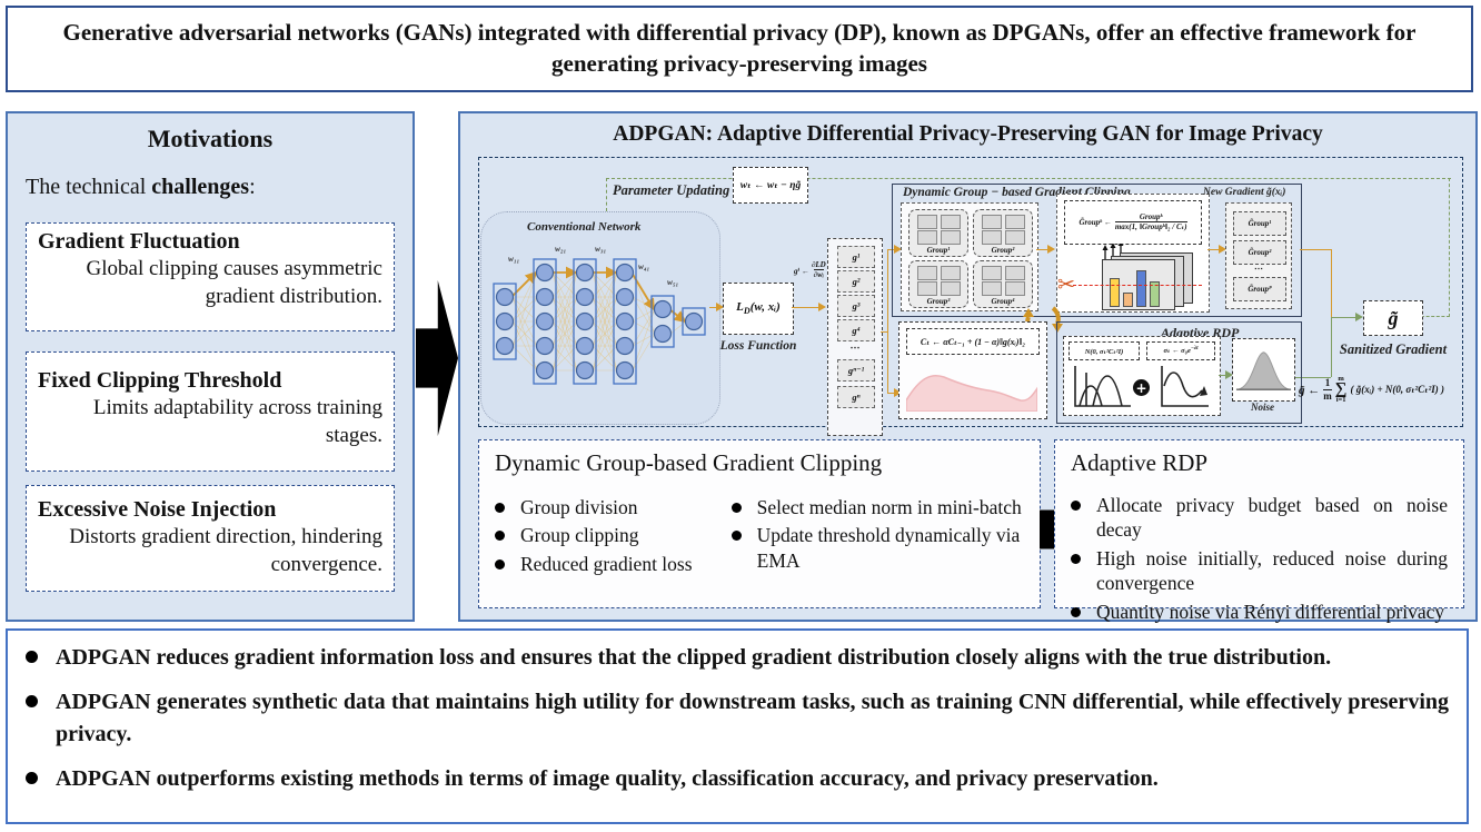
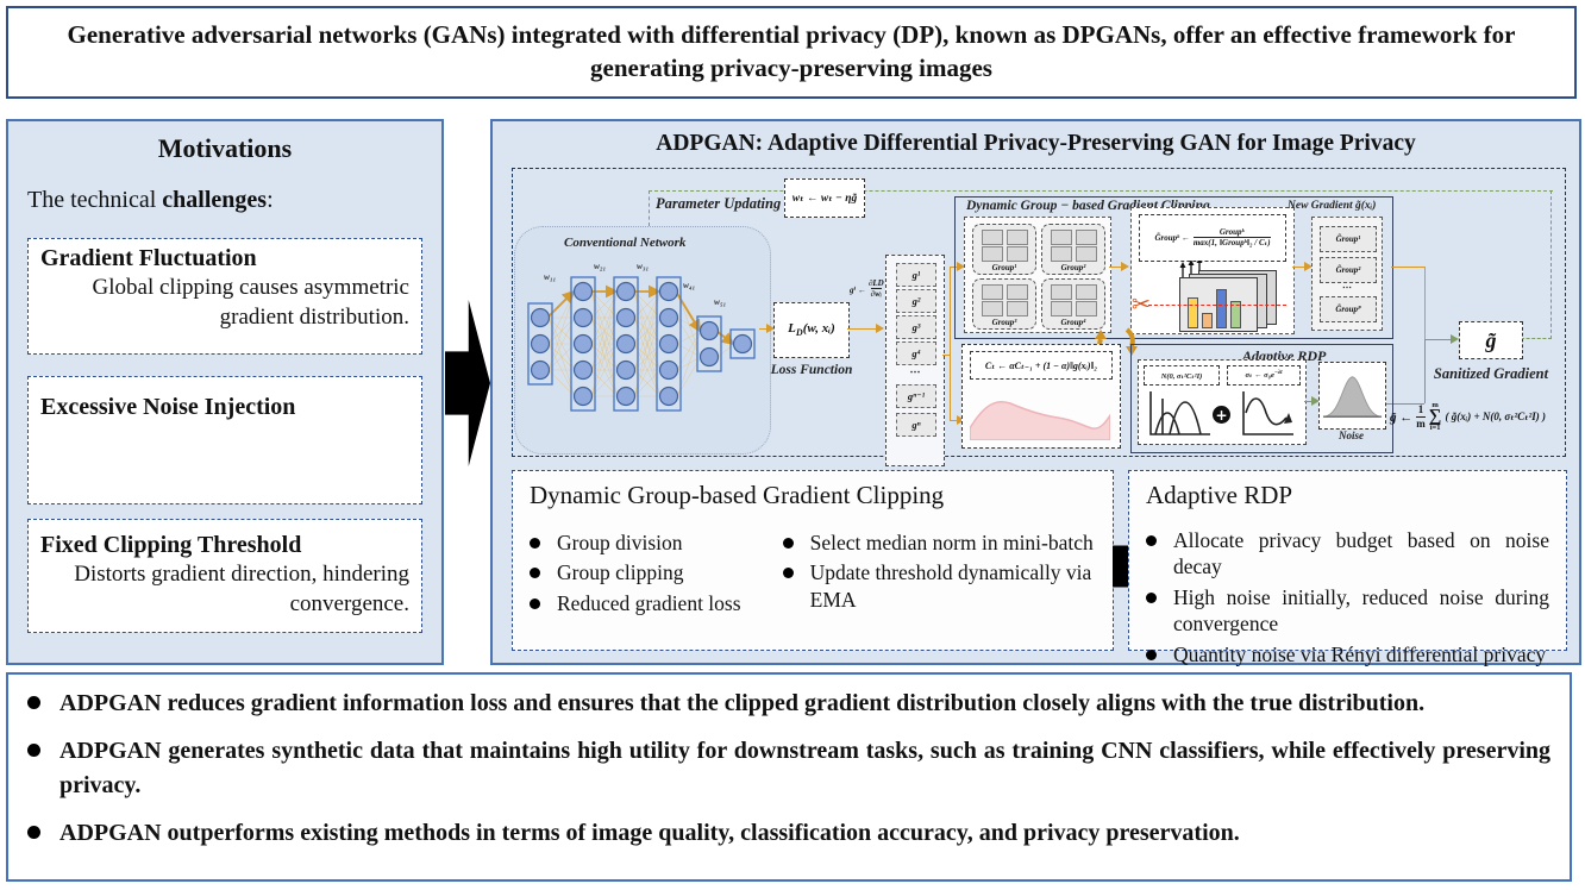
  Generative adversarial networks (GANs) integrated with differential privacy (DP), known as DPGANs, offer an effective framework for generating privacy-preserving images
  Motivations
  The technical challenges:
  Gradient Fluctuation
  Global clipping causes asymmetric gradient distribution.
- Fixed Clipping Threshold
+ Excessive Noise Injection
- Limits adaptability across training stages.
- Excessive Noise Injection
+ Fixed Clipping Threshold
  Distorts gradient direction, hindering convergence.
  ADPGAN: Adaptive Differential Privacy-Preserving GAN for Image Privacy
  Parameter Updating
  wₜ ← wₜ − ηg̃
  Conventional Network
  w₁₁
  w₂₁
  w₃₁
  w₄₁
  w₅₁
  LD(w, xᵢ)
  Loss Function
  gⁱ ←
  ∂LD
  ∂wᵢ
  g¹
  g²
  g³
  g⁴
  ⋯
  gⁿ⁻¹
  gⁿ
  Dynamic Group − based Gradient Clipping
  Group¹
  Group²
  Group³
  Group⁴
  G̃roupᵏ ←
  Groupᵏ
  max(1, ‖Groupᵏ‖₂ / Cₜ)
  ✂
  New Gradient g̃(xᵢ)
  G̃roup¹
  G̃roup²
  ⋯
  G̃roupᴾ
  Cₜ ← αCₜ₋₁ + (1 − α)‖g(xᵢ)‖₂
  Adaptive RDP
  +
  Noise
  g̃
  Sanitized Gradient
  g̃ ←
  1
  m
  ∑
  ( g̃(xᵢ) + N(0, σₜ²Cₜ²I) )
  Dynamic Group-based Gradient Clipping
  Group division
  Group clipping
  Reduced gradient loss
  Select median norm in mini-batch
  Update threshold dynamically via EMA
  Adaptive RDP
  Allocate privacy budget based on noise decay
  High noise initially, reduced noise during convergence
  Quantity noise via Rényi differential privacy
  ADPGAN reduces gradient information loss and ensures that the clipped gradient distribution closely aligns with the true distribution.
- ADPGAN generates synthetic data that maintains high utility for downstream tasks, such as training CNN differential, while effectively preserving privacy.
+ ADPGAN generates synthetic data that maintains high utility for downstream tasks, such as training CNN classifiers, while effectively preserving privacy.
  ADPGAN outperforms existing methods in terms of image quality, classification accuracy, and privacy preservation.
